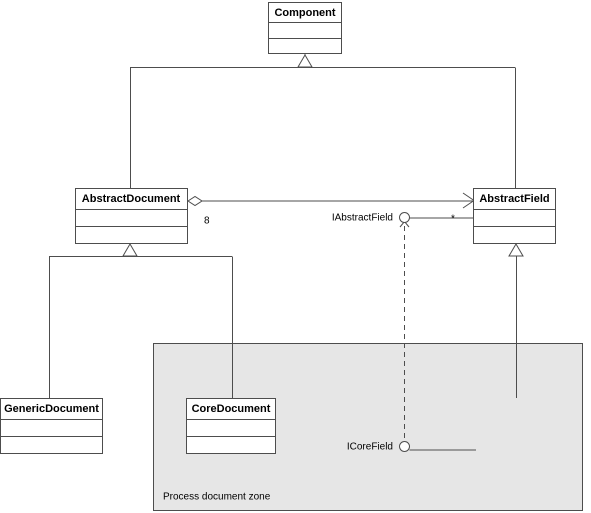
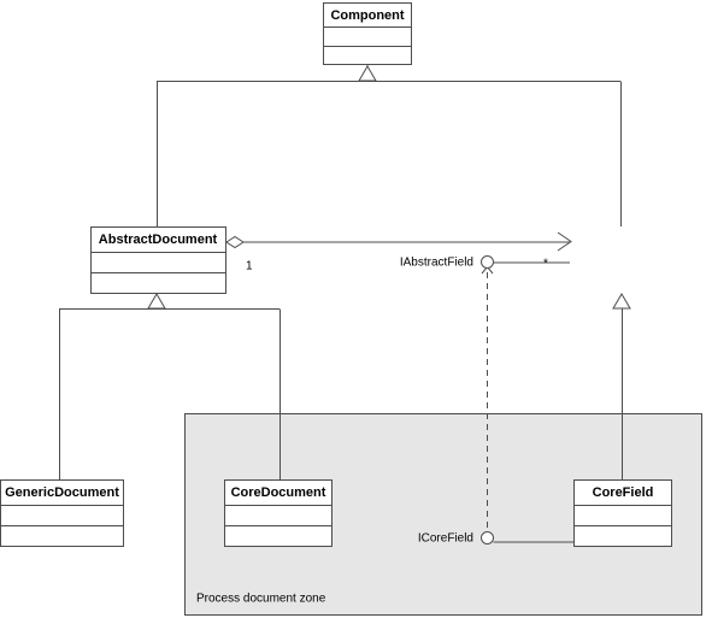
  Process document zone
- 8
+ 1
  *
  IAbstractField
  ICoreField
  Component
  AbstractDocument
- AbstractField
  GenericDocument
  CoreDocument
+ CoreField
